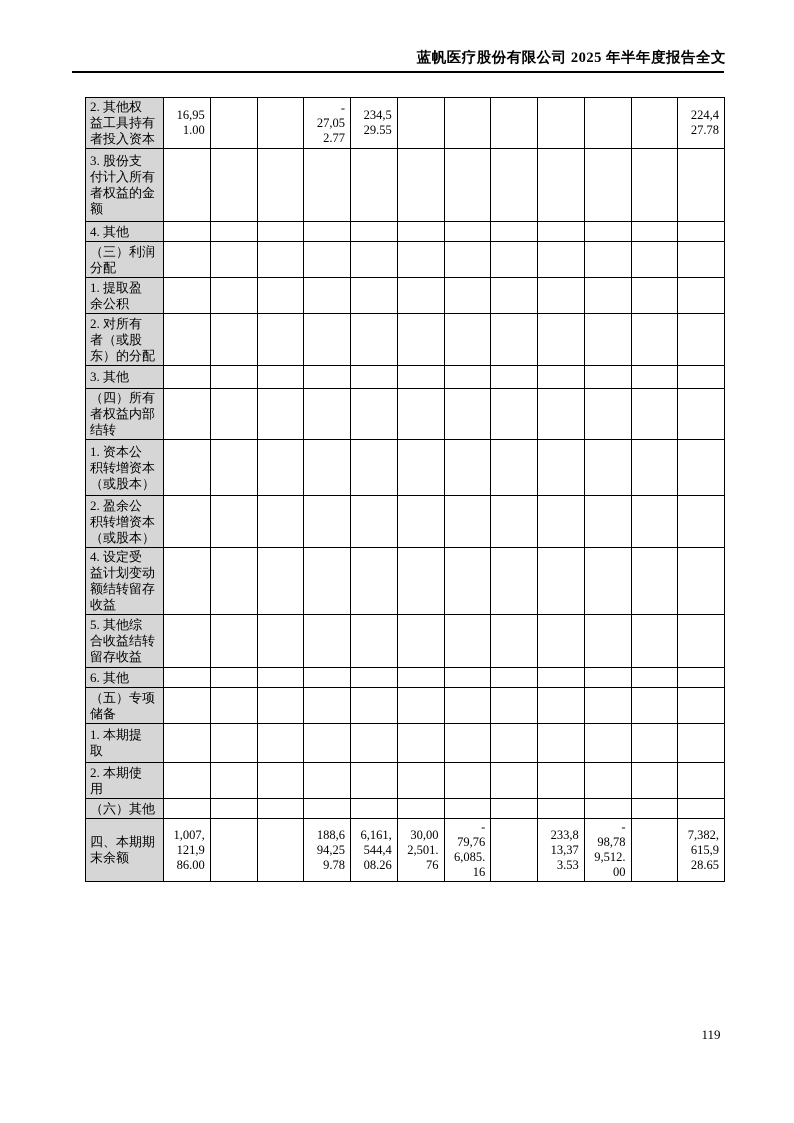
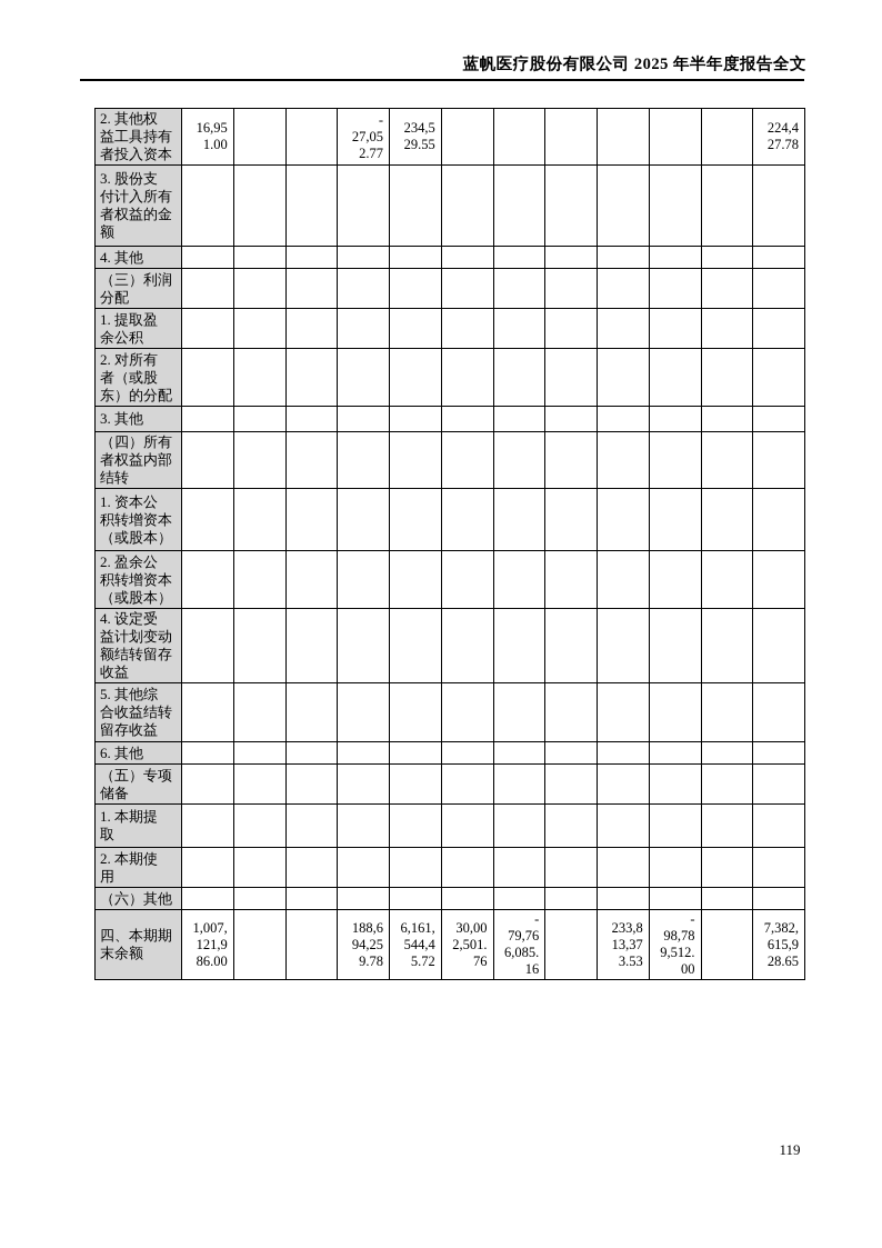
  蓝帆医疗股份有限公司 2025 年半年度报告全文
  2. 其他权 益工具持有 者投入资本	16,95 1.00			- 27,05 2.77	234,5 29.55							224,4 27.78
  3. 股份支 付计入所有 者权益的金 额
  4. 其他
  （三）利润 分配
  1. 提取盈 余公积
  2. 对所有 者（或股 东）的分配
  3. 其他
  （四）所有 者权益内部 结转
  1. 资本公 积转增资本 （或股本）
  2. 盈余公 积转增资本 （或股本）
  4. 设定受 益计划变动 额结转留存 收益
  5. 其他综 合收益结转 留存收益
  6. 其他
  （五）专项 储备
  1. 本期提 取
  2. 本期使 用
  （六）其他
- 四、本期期 末余额	1,007, 121,9 86.00			188,6 94,25 9.78	6,161, 544,4 08.26	30,00 2,501. 76	- 79,76 6,085. 16		233,8 13,37 3.53	- 98,78 9,512. 00		7,382, 615,9 28.65
+ 四、本期期 末余额	1,007, 121,9 86.00			188,6 94,25 9.78	6,161, 544,4 5.72	30,00 2,501. 76	- 79,76 6,085. 16		233,8 13,37 3.53	- 98,78 9,512. 00		7,382, 615,9 28.65
  119
